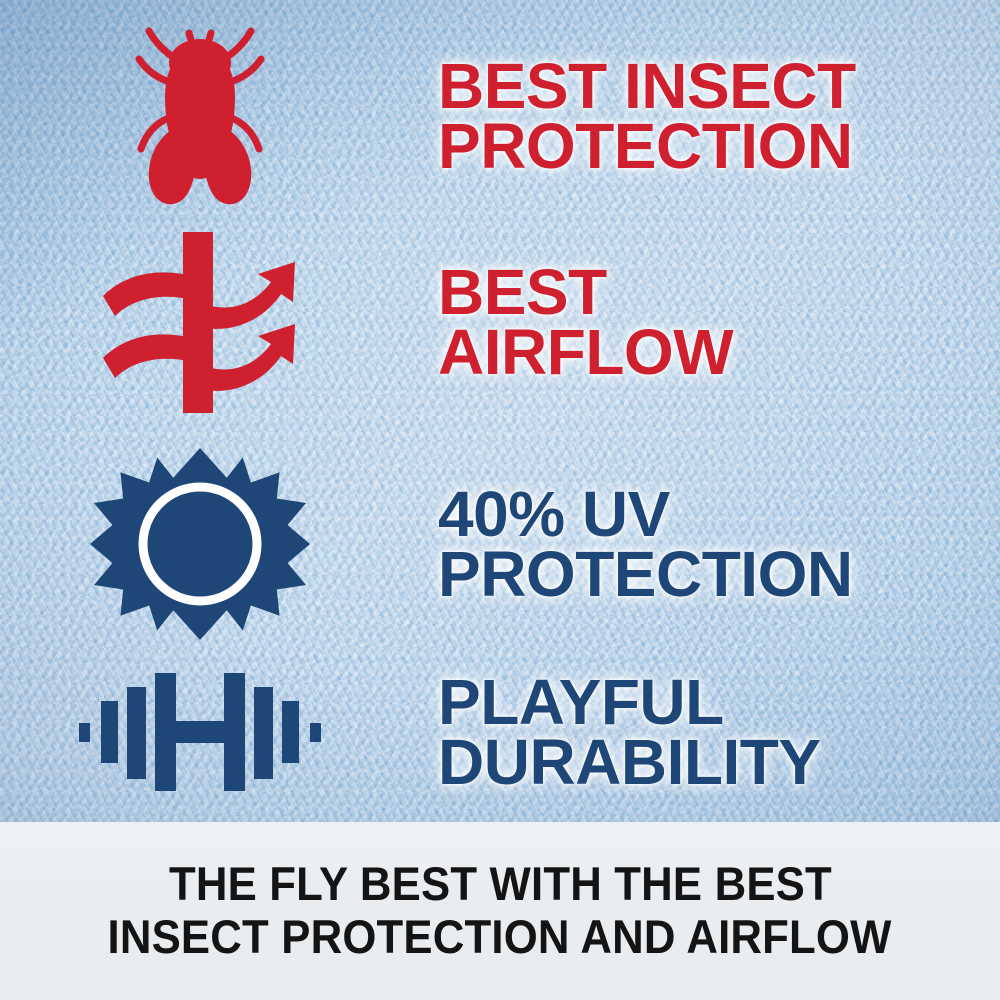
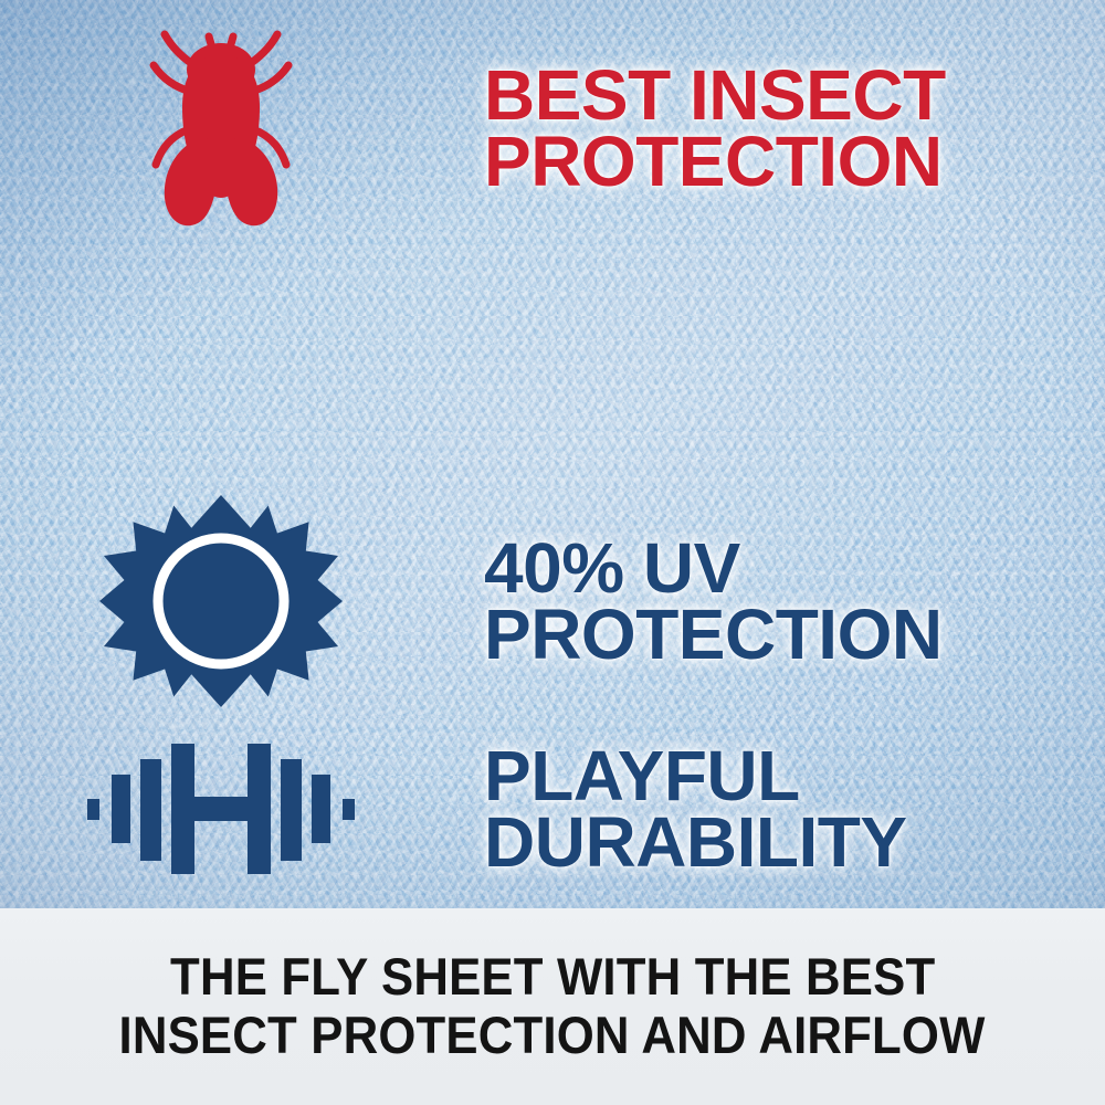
  BEST INSECT
  PROTECTION
- BEST
- AIRFLOW
  40% UV
  PROTECTION
  PLAYFUL
  DURABILITY
- THE FLY BEST WITH THE BEST
+ THE FLY SHEET WITH THE BEST
  INSECT PROTECTION AND AIRFLOW
